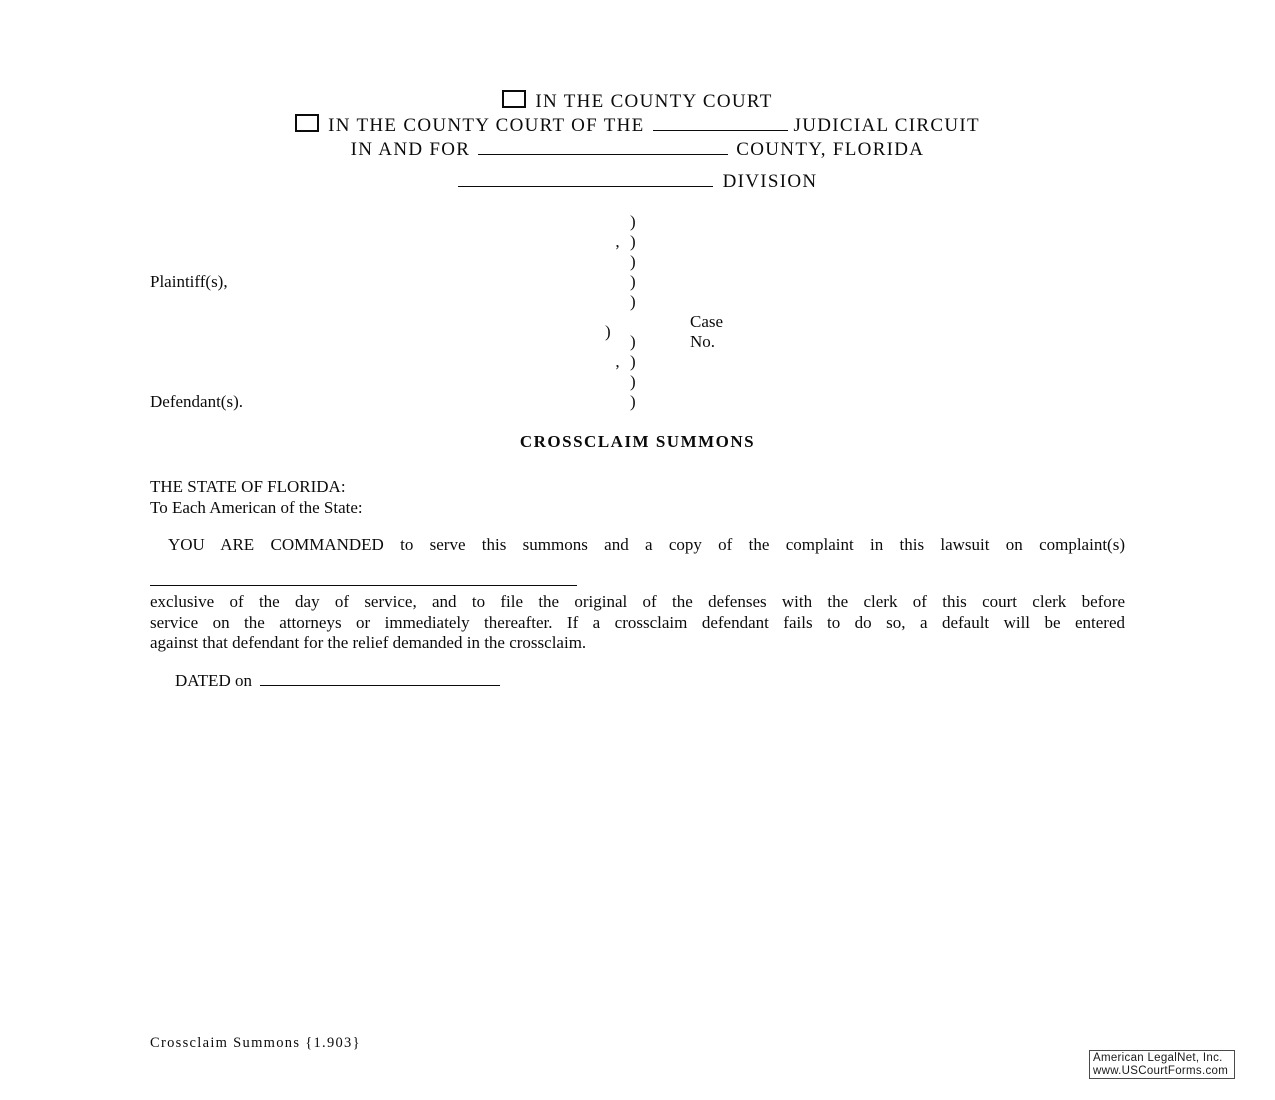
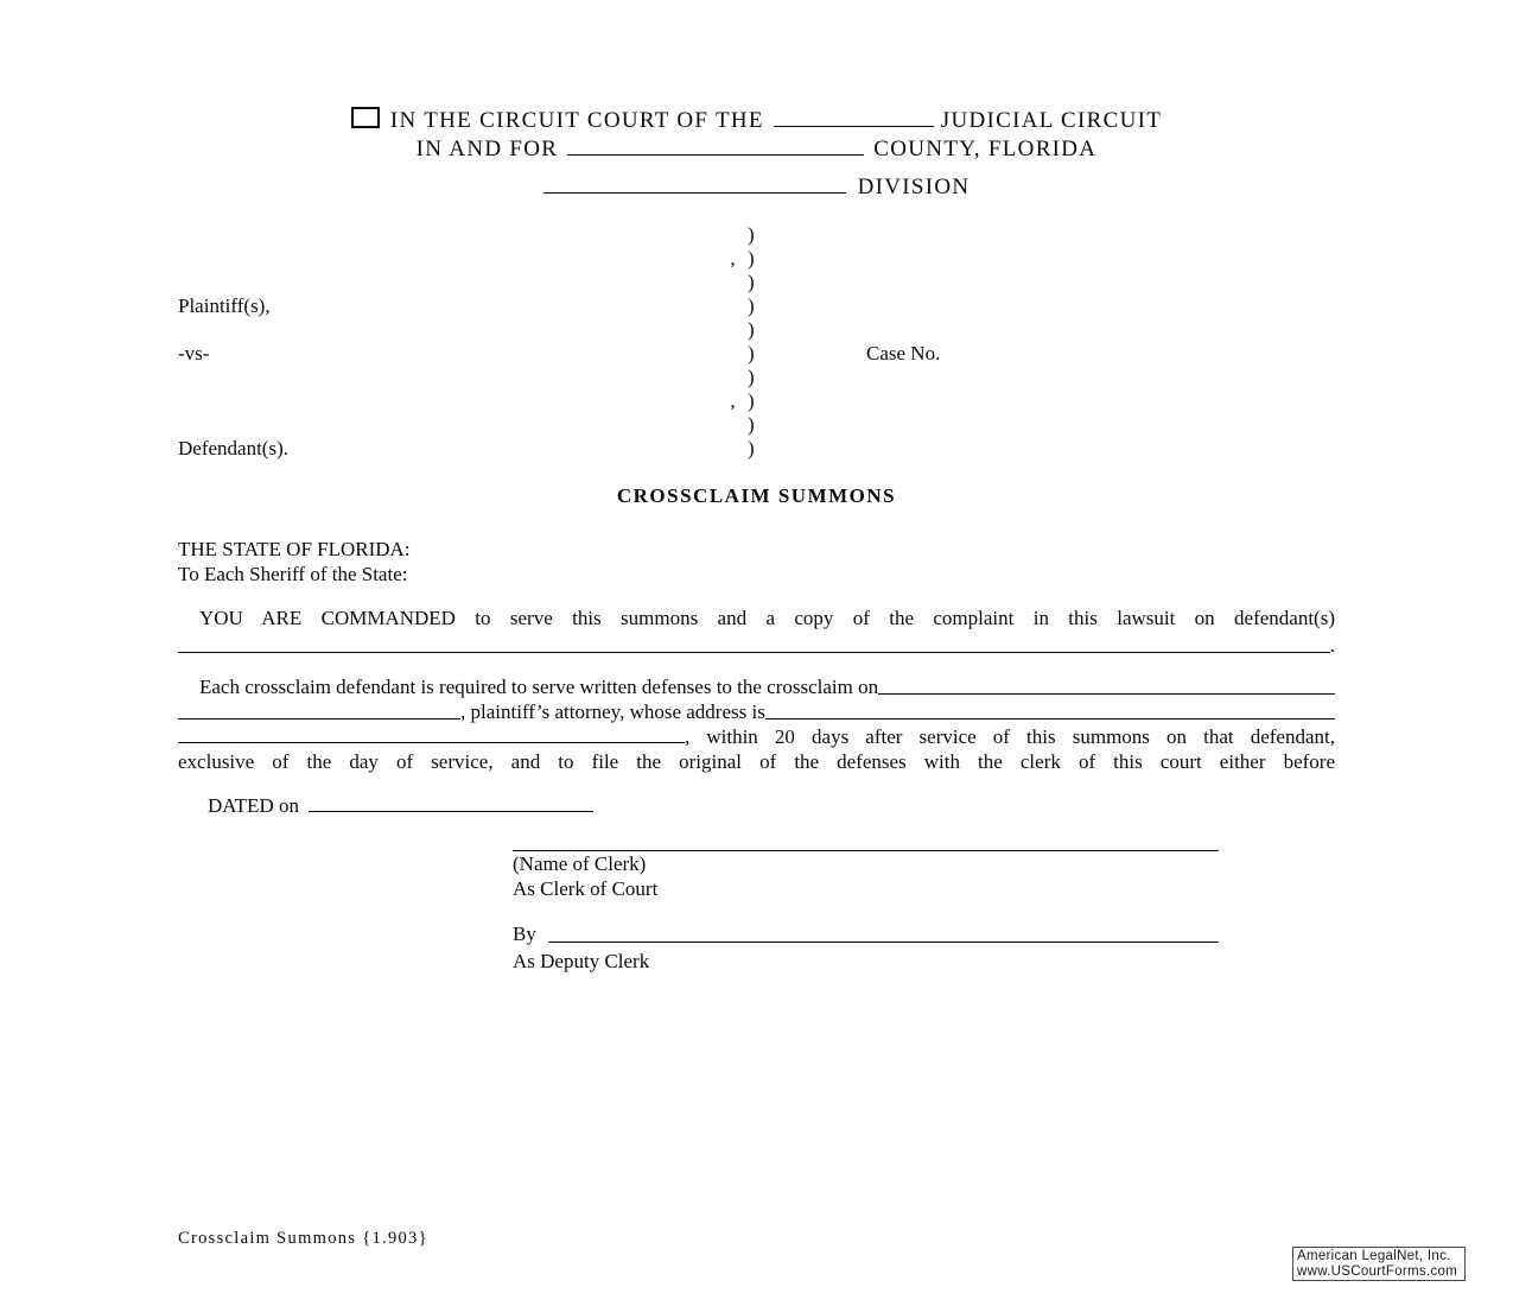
- IN THE COUNTY COURT
- IN THE COUNTY COURT OF THE JUDICIAL CIRCUIT
+ IN THE CIRCUIT COURT OF THE JUDICIAL CIRCUIT
  IN AND FOR COUNTY, FLORIDA
  DIVISION
  )
  ,
  )
  )
  Plaintiff(s),
  )
  )
+ -vs-
  )
  Case No.
  )
  ,
  )
  )
  Defendant(s).
  )
  CROSSCLAIM SUMMONS
  THE STATE OF FLORIDA:
- To Each American of the State:
+ To Each Sheriff of the State:
- YOU ARE COMMANDED to serve this summons and a copy of the complaint in this lawsuit on complaint(s)
+ YOU ARE COMMANDED to serve this summons and a copy of the complaint in this lawsuit on defendant(s)
+ .
+ Each crossclaim defendant is required to serve written defenses to the crossclaim on
+ , plaintiff’s attorney, whose address is
+ , within 20 days after service of this summons on that defendant,
- exclusive of the day of service, and to file the original of the defenses with the clerk of this court clerk before
+ exclusive of the day of service, and to file the original of the defenses with the clerk of this court either before
- service on the attorneys or immediately thereafter. If a crossclaim defendant fails to do so, a default will be entered
- against that defendant for the relief demanded in the crossclaim.
  DATED on
+ (Name of Clerk)
+ As Clerk of Court
+ By
+ As Deputy Clerk
  Crossclaim Summons {1.903}
  American LegalNet, Inc.
  www.USCourtForms.com
